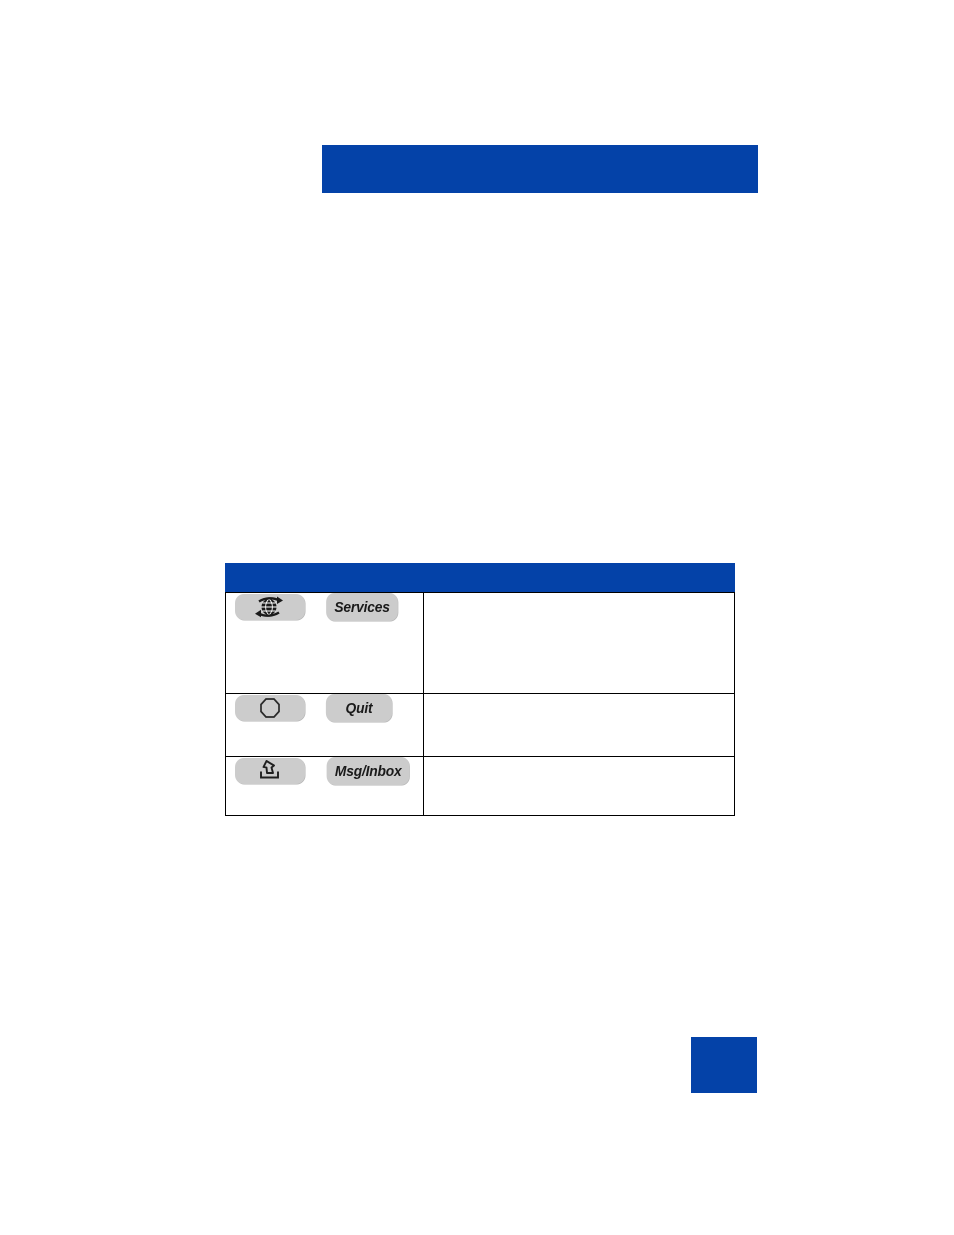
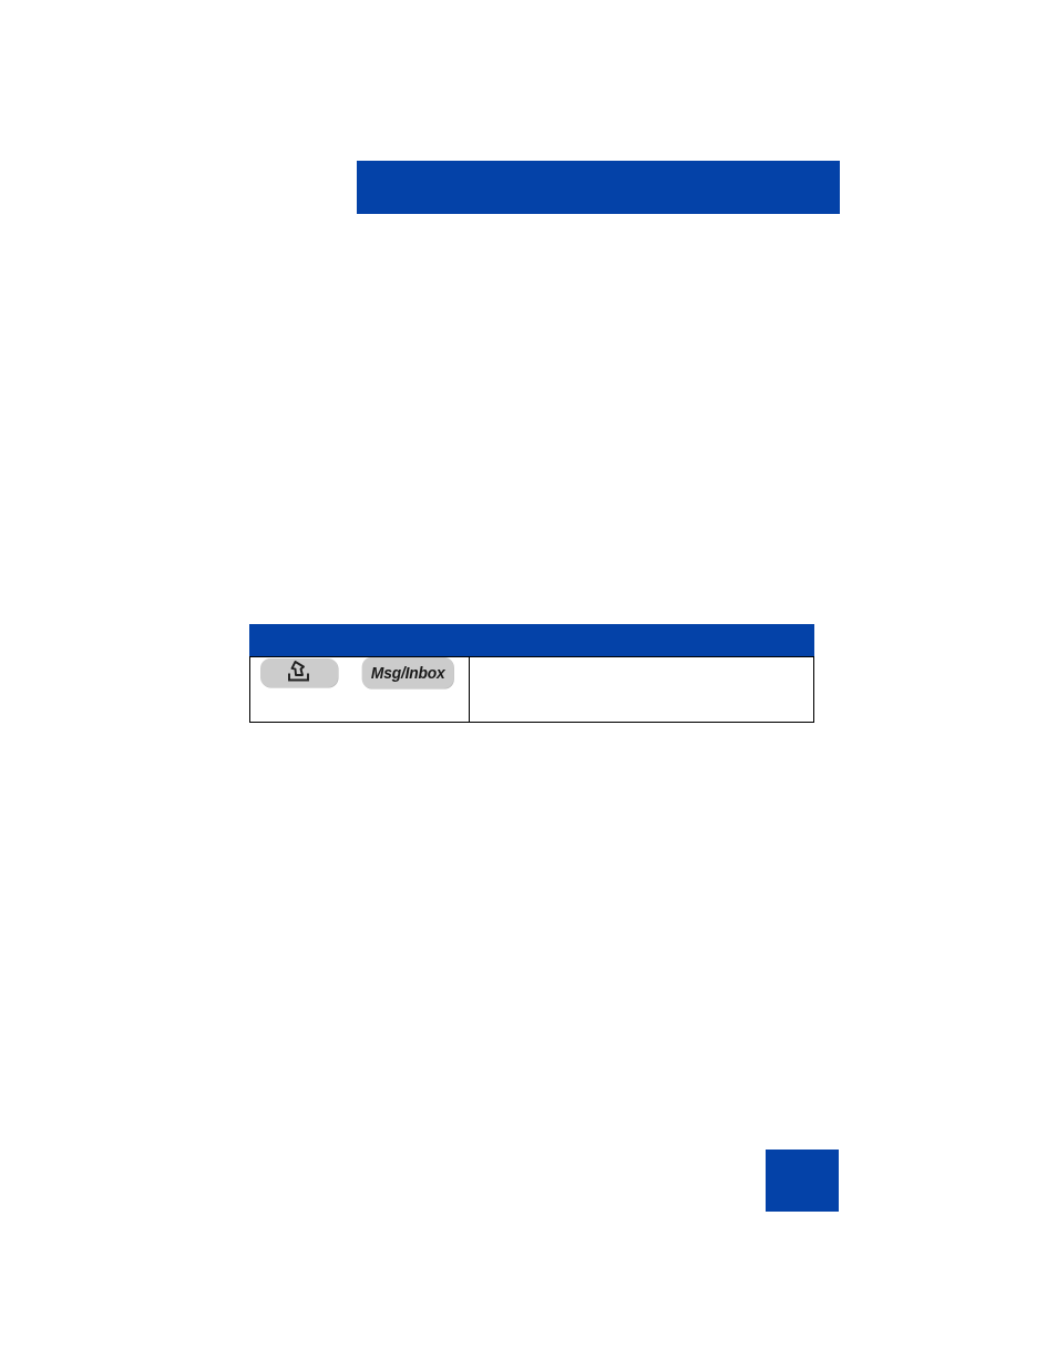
- Services
- Quit
  Msg/Inbox
